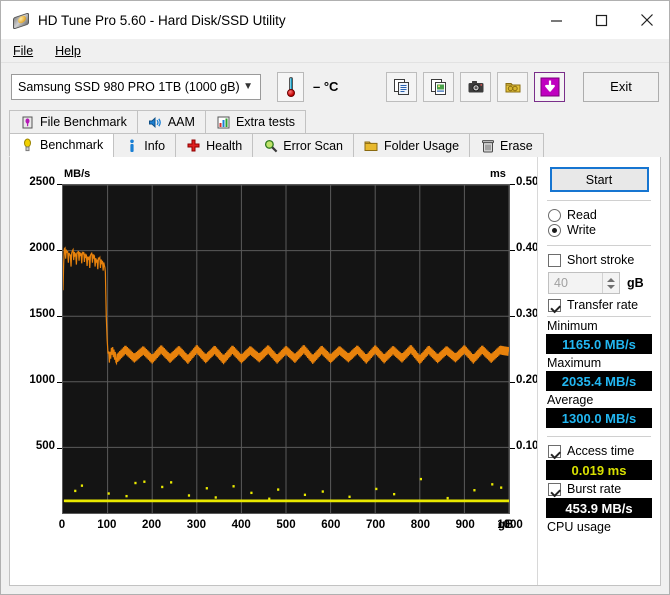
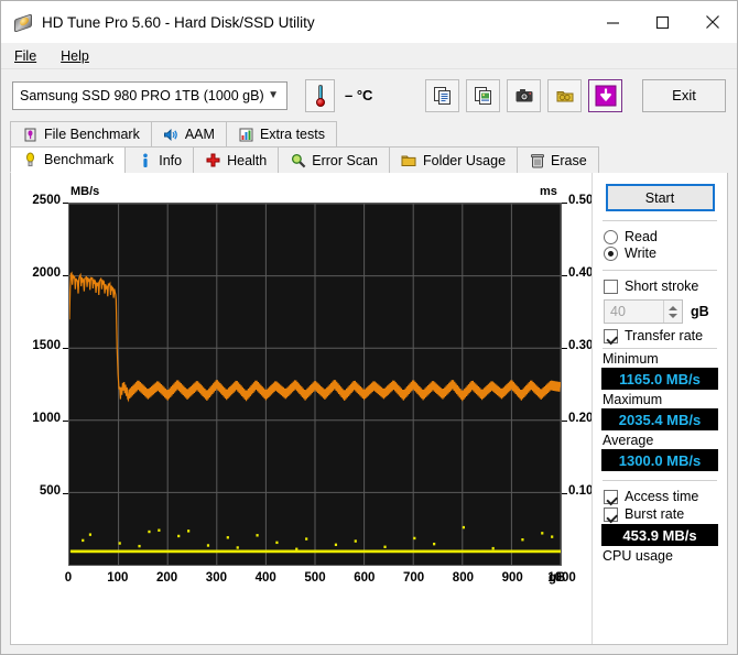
  HD Tune Pro 5.60 - Hard Disk/SSD Utility
  File
  Help
  Samsung SSD 980 PRO 1TB (1000 gB)
  ▼
  – °C
  Exit
  File Benchmark
  AAM
  Extra tests
  Benchmark
  Info
  Health
  Error Scan
  Folder Usage
  Erase
  MB/s
  ms
  500
  1000
  1500
  2000
  2500
  0.10
  0.20
  0.30
  0.40
  0.50
  0
  100
  200
  300
  400
  500
  600
  700
  800
  900
  1000
  gB
  Start
  Read
  Write
  Short stroke
  40
  gB
  Transfer rate
  Minimum
  1165.0 MB/s
  Maximum
  2035.4 MB/s
  Average
  1300.0 MB/s
  Access time
- 0.019 ms
  Burst rate
  453.9 MB/s
  CPU usage
